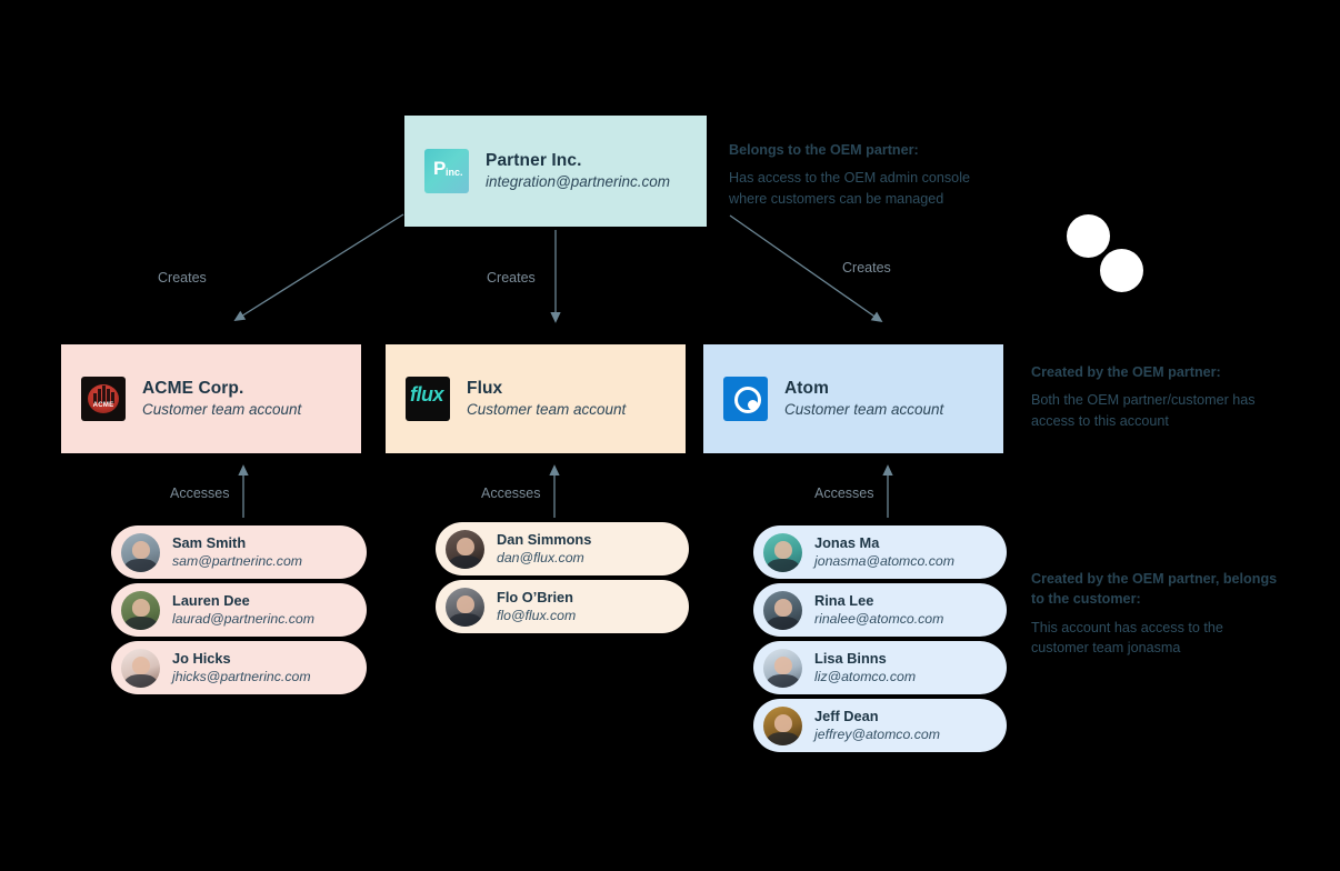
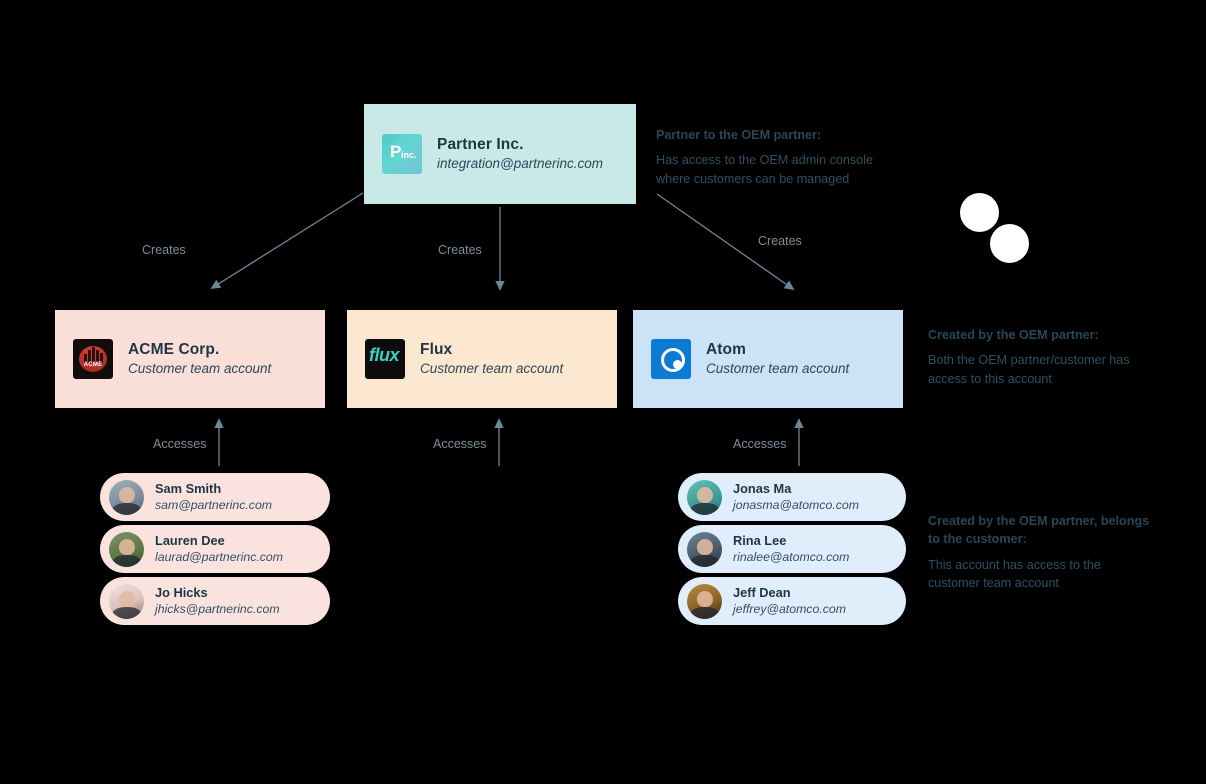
  Creates
  Creates
  Creates
  Accesses
  Accesses
  Accesses
  P
  inc.
  Partner Inc.
  integration@partnerinc.com
  ACME Corp.
  Customer team account
  flux
  Flux
  Customer team account
  Atom
  Customer team account
  Sam Smith
  sam@partnerinc.com
  Lauren Dee
  laurad@partnerinc.com
  Jo Hicks
  jhicks@partnerinc.com
- Dan Simmons
- dan@flux.com
- Flo O’Brien
- flo@flux.com
  Jonas Ma
  jonasma@atomco.com
  Rina Lee
  rinalee@atomco.com
- Lisa Binns
- liz@atomco.com
  Jeff Dean
  jeffrey@atomco.com
- Belongs to the OEM partner:
+ Partner to the OEM partner:
  Has access to the OEM admin console where customers can be managed
  Created by the OEM partner:
  Both the OEM partner/customer has access to this account
  Created by the OEM partner, belongs to the customer:
- This account has access to the customer team jonasma
+ This account has access to the customer team account
